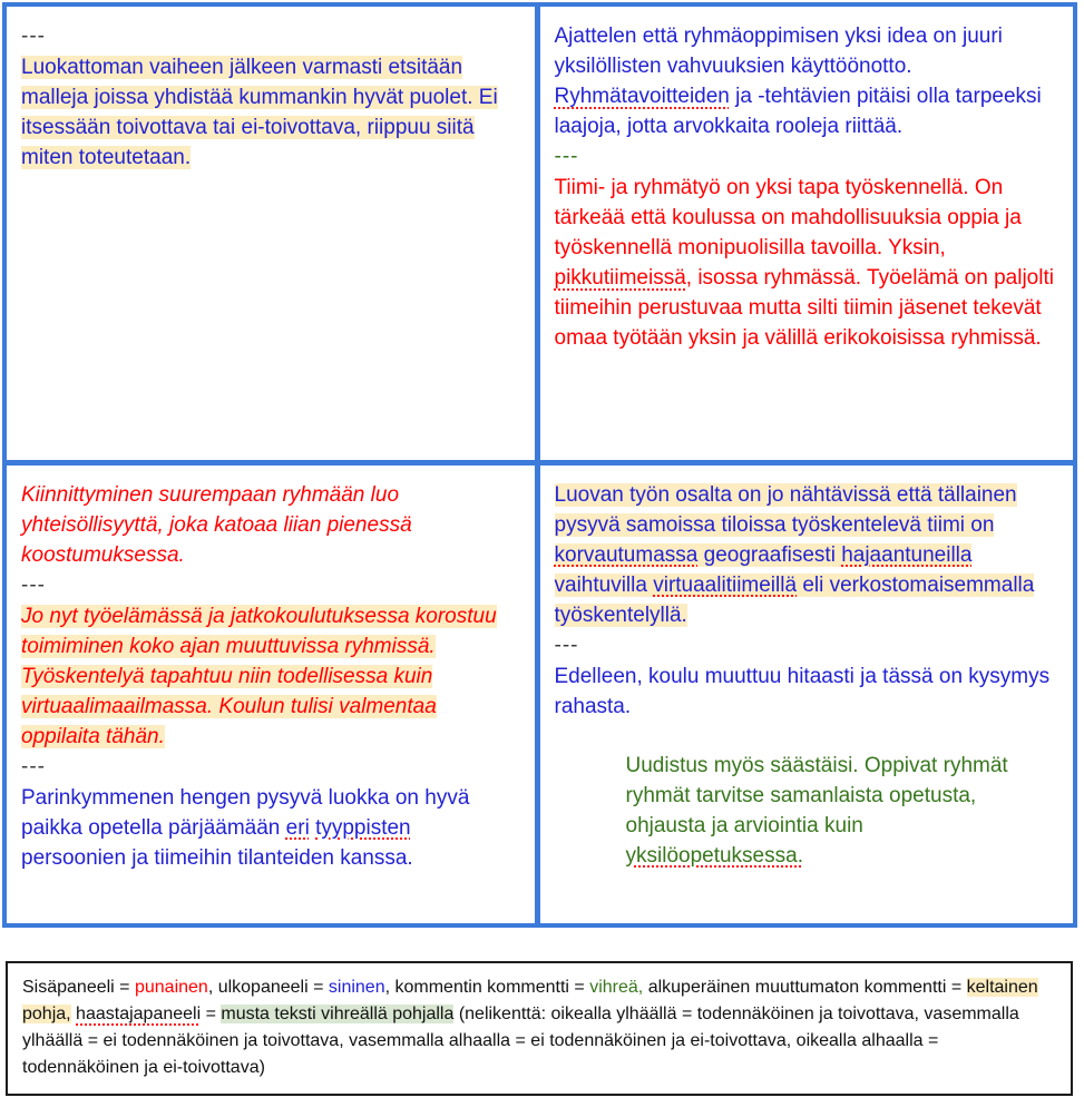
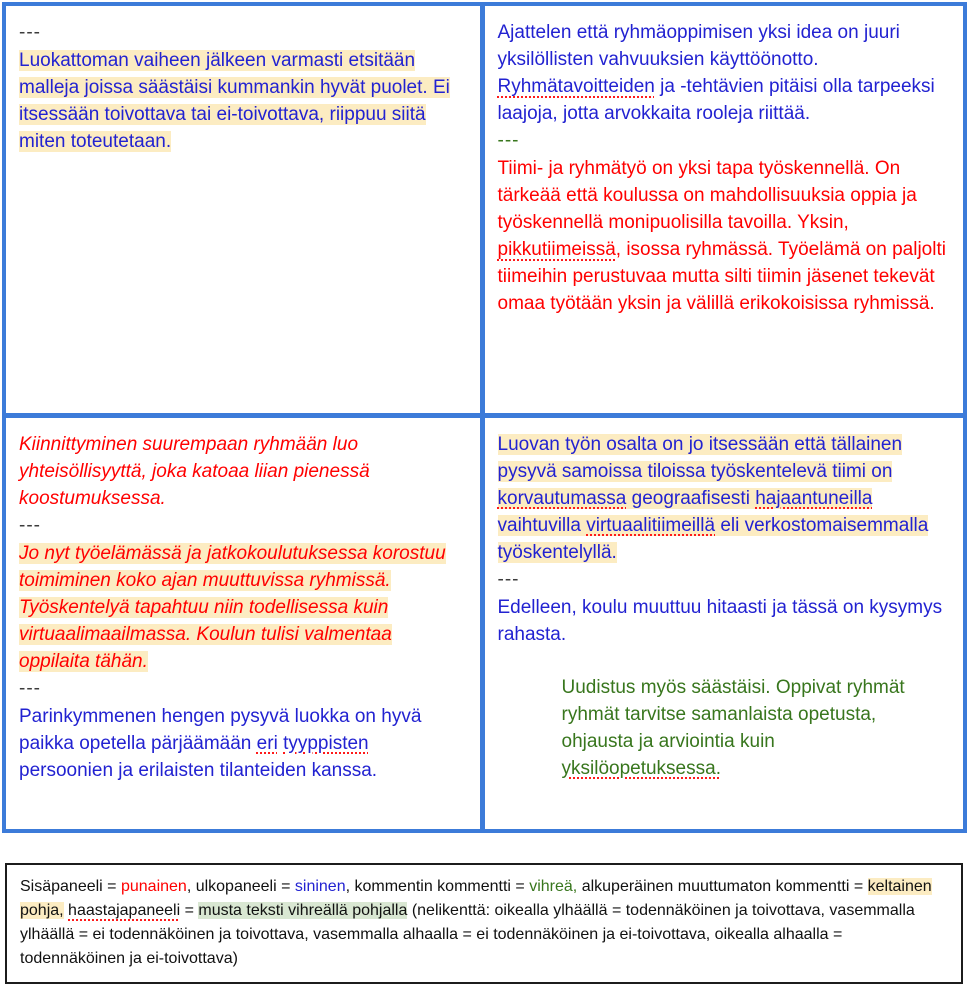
  ---
- Luokattoman vaiheen jälkeen varmasti etsitään malleja joissa yhdistää kummankin hyvät puolet. Ei itsessään toivottava tai ei-toivottava, riippuu siitä miten toteutetaan.
+ Luokattoman vaiheen jälkeen varmasti etsitään malleja joissa säästäisi kummankin hyvät puolet. Ei itsessään toivottava tai ei-toivottava, riippuu siitä miten toteutetaan.
  Ajattelen että ryhmäoppimisen yksi idea on juuri yksilöllisten vahvuuksien käyttöönotto. Ryhmätavoitteiden ja -tehtävien pitäisi olla tarpeeksi laajoja, jotta arvokkaita rooleja riittää.
  ---
  Tiimi- ja ryhmätyö on yksi tapa työskennellä. On tärkeää että koulussa on mahdollisuuksia oppia ja työskennellä monipuolisilla tavoilla. Yksin, pikkutiimeissä, isossa ryhmässä. Työelämä on paljolti tiimeihin perustuvaa mutta silti tiimin jäsenet tekevät omaa työtään yksin ja välillä erikokoisissa ryhmissä.
  Kiinnittyminen suurempaan ryhmään luo yhteisöllisyyttä, joka katoaa liian pienessä koostumuksessa.
  ---
  Jo nyt työelämässä ja jatkokoulutuksessa korostuu toimiminen koko ajan muuttuvissa ryhmissä. Työskentelyä tapahtuu niin todellisessa kuin virtuaalimaailmassa. Koulun tulisi valmentaa oppilaita tähän.
  ---
- Parinkymmenen hengen pysyvä luokka on hyvä paikka opetella pärjäämään eri tyyppisten persoonien ja tiimeihin tilanteiden kanssa.
+ Parinkymmenen hengen pysyvä luokka on hyvä paikka opetella pärjäämään eri tyyppisten persoonien ja erilaisten tilanteiden kanssa.
- Luovan työn osalta on jo nähtävissä että tällainen pysyvä samoissa tiloissa työskentelevä tiimi on korvautumassa geograafisesti hajaantuneilla vaihtuvilla virtuaalitiimeillä eli verkostomaisemmalla työskentelyllä.
+ Luovan työn osalta on jo itsessään että tällainen pysyvä samoissa tiloissa työskentelevä tiimi on korvautumassa geograafisesti hajaantuneilla vaihtuvilla virtuaalitiimeillä eli verkostomaisemmalla työskentelyllä.
  ---
  Edelleen, koulu muuttuu hitaasti ja tässä on kysymys rahasta.
  Uudistus myös säästäisi. Oppivat ryhmät ryhmät tarvitse samanlaista opetusta, ohjausta ja arviointia kuin yksilöopetuksessa.
  Sisäpaneeli = punainen, ulkopaneeli = sininen, kommentin kommentti = vihreä, alkuperäinen muuttumaton kommentti = keltainen pohja, haastajapaneeli = musta teksti vihreällä pohjalla (nelikenttä: oikealla ylhäällä = todennäköinen ja toivottava, vasemmalla ylhäällä = ei todennäköinen ja toivottava, vasemmalla alhaalla = ei todennäköinen ja ei-toivottava, oikealla alhaalla = todennäköinen ja ei-toivottava)
